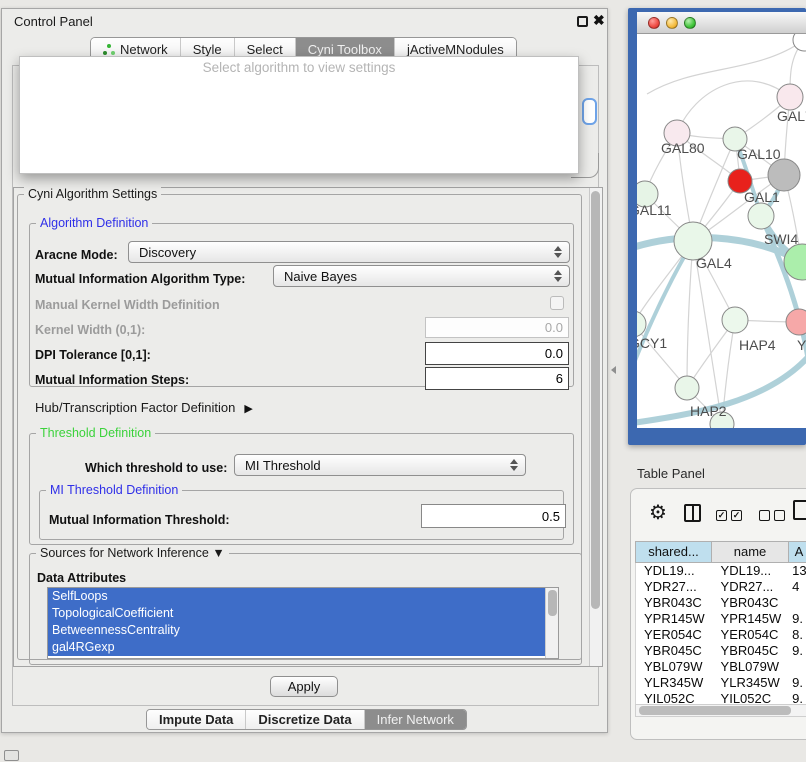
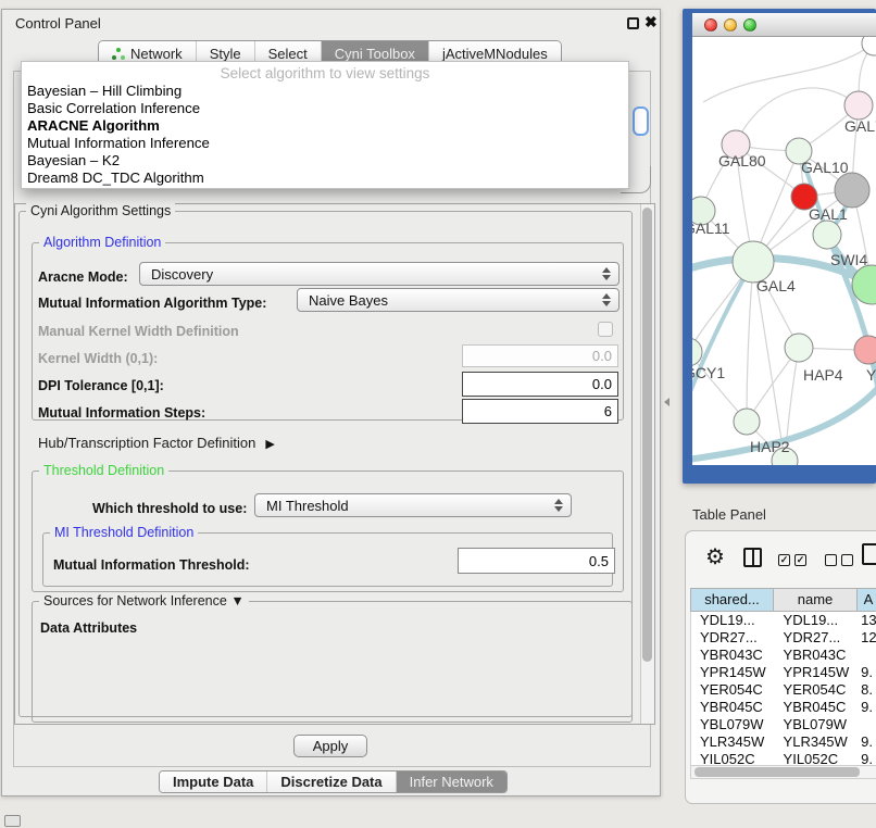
  Control Panel
  ✖
  Network
  Style
  Select
  Cyni Toolbox
  jActiveMNodules
  Select algorithm to view settings
+ Bayesian – Hill Climbing
+ Basic Correlation Inference
+ ARACNE Algorithm
+ Mutual Information Inference
+ Bayesian – K2
+ Dream8 DC_TDC Algorithm
  Cyni Algorithm Settings
  Algorithm Definition
  Aracne Mode:
  Discovery
  Mutual Information Algorithm Type:
  Naive Bayes
  Manual Kernel Width Definition
  Kernel Width (0,1):
  0.0
  DPI Tolerance [0,1]:
  0.0
  Mutual Information Steps:
  6
  Hub/Transcription Factor Definition ▶
  Threshold Definition
  Which threshold to use:
  MI Threshold
  MI Threshold Definition
  Mutual Information Threshold:
  0.5
  Sources for Network Inference ▼
  Data Attributes
- SelfLoops
- TopologicalCoefficient
- BetweennessCentrality
- gal4RGexp
  Apply
  Impute Data
  Discretize Data
  Infer Network
  GAL
  GAL80
  GAL10
  GAL1
  AL11
  SWI4
  GAL4
  CY1
  HAP4
  Y
  HAP2
  Table Panel
  ⚙
  ✓
  ✓
  shared...
  name
  A
  YDL19...
  YDL19...
  13
  YDR27...
  YDR27...
- 4
+ 12
  YBR043C
  YBR043C
  YPR145W
  YPR145W
  9.
  YER054C
  YER054C
  8.
  YBR045C
  YBR045C
  9.
  YBL079W
  YBL079W
  YLR345W
  YLR345W
  9.
  YIL052C
  YIL052C
  9.
